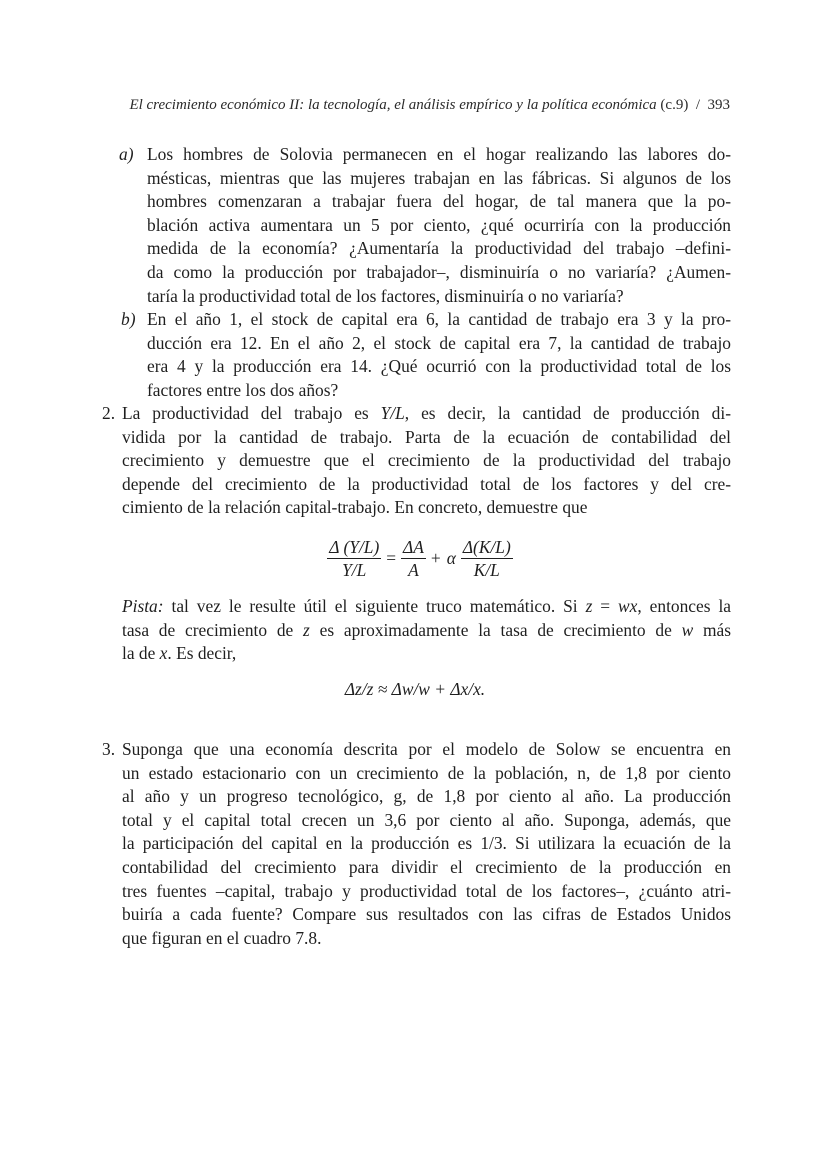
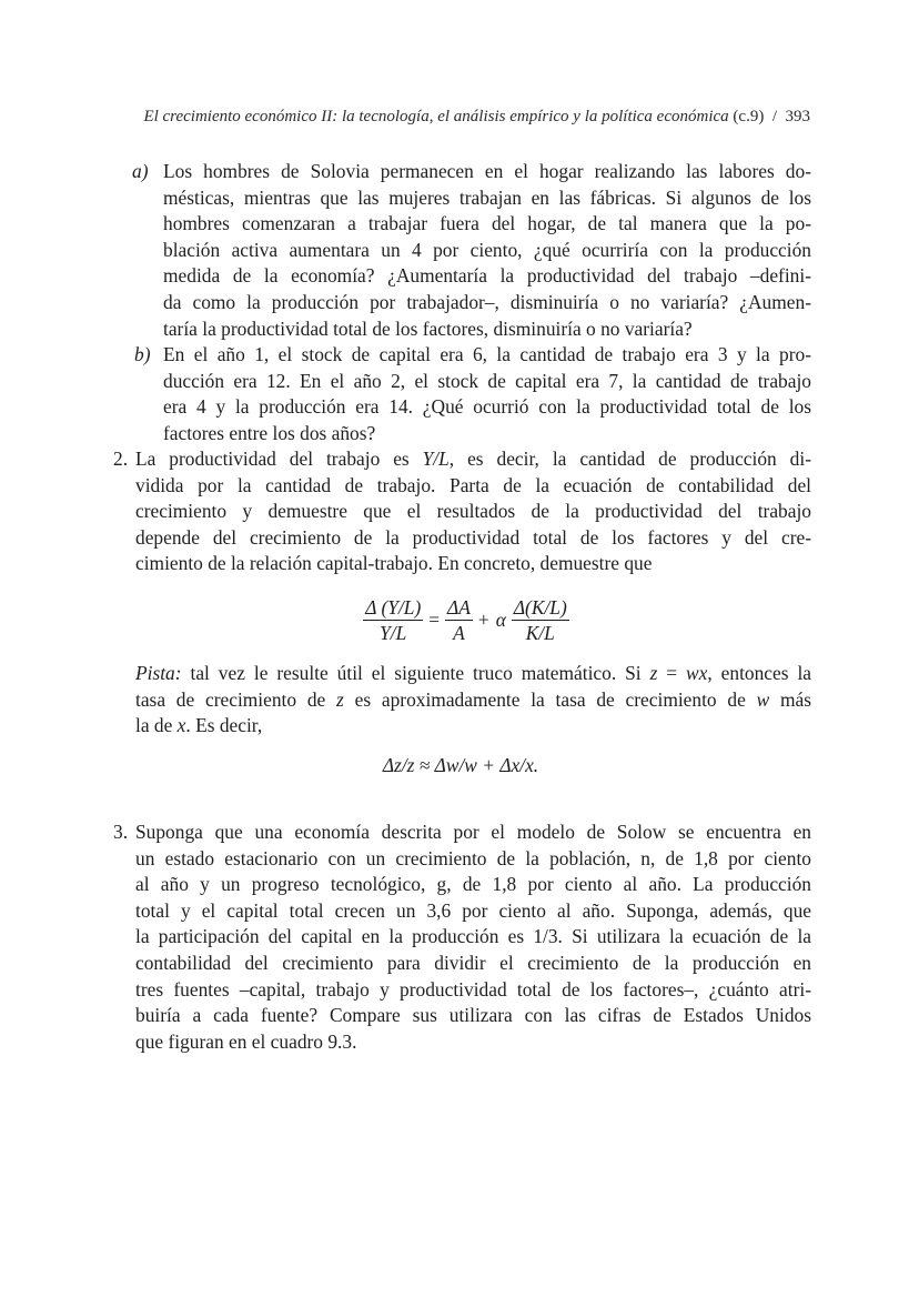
  El crecimiento económico II: la tecnología, el análisis empírico y la política económica (c.9) / 393
  a)
  Los hombres de Solovia permanecen en el hogar realizando las labores do-
  mésticas, mientras que las mujeres trabajan en las fábricas. Si algunos de los
  hombres comenzaran a trabajar fuera del hogar, de tal manera que la po-
- blación activa aumentara un 5 por ciento, ¿qué ocurriría con la producción
+ blación activa aumentara un 4 por ciento, ¿qué ocurriría con la producción
  medida de la economía? ¿Aumentaría la productividad del trabajo –defini-
  da como la producción por trabajador–, disminuiría o no variaría? ¿Aumen-
  taría la productividad total de los factores, disminuiría o no variaría?
  b)
  En el año 1, el stock de capital era 6, la cantidad de trabajo era 3 y la pro-
  ducción era 12. En el año 2, el stock de capital era 7, la cantidad de trabajo
  era 4 y la producción era 14. ¿Qué ocurrió con la productividad total de los
  factores entre los dos años?
  2.
  La productividad del trabajo es Y/L, es decir, la cantidad de producción di-
  vidida por la cantidad de trabajo. Parta de la ecuación de contabilidad del
- crecimiento y demuestre que el crecimiento de la productividad del trabajo
+ crecimiento y demuestre que el resultados de la productividad del trabajo
  depende del crecimiento de la productividad total de los factores y del cre-
  cimiento de la relación capital-trabajo. En concreto, demuestre que
  Δ (Y/L)
  Y/L
  =
  ΔA
  A
  +
  α
  Δ(K/L)
  K/L
  Pista: tal vez le resulte útil el siguiente truco matemático. Si z = wx, entonces la
  tasa de crecimiento de z es aproximadamente la tasa de crecimiento de w más
  la de x. Es decir,
  Δz/z ≈ Δw/w + Δx/x.
  3.
  Suponga que una economía descrita por el modelo de Solow se encuentra en
  un estado estacionario con un crecimiento de la población, n, de 1,8 por ciento
  al año y un progreso tecnológico, g, de 1,8 por ciento al año. La producción
  total y el capital total crecen un 3,6 por ciento al año. Suponga, además, que
  la participación del capital en la producción es 1/3. Si utilizara la ecuación de la
  contabilidad del crecimiento para dividir el crecimiento de la producción en
  tres fuentes –capital, trabajo y productividad total de los factores–, ¿cuánto atri-
- buiría a cada fuente? Compare sus resultados con las cifras de Estados Unidos
+ buiría a cada fuente? Compare sus utilizara con las cifras de Estados Unidos
- que figuran en el cuadro 7.8.
+ que figuran en el cuadro 9.3.
